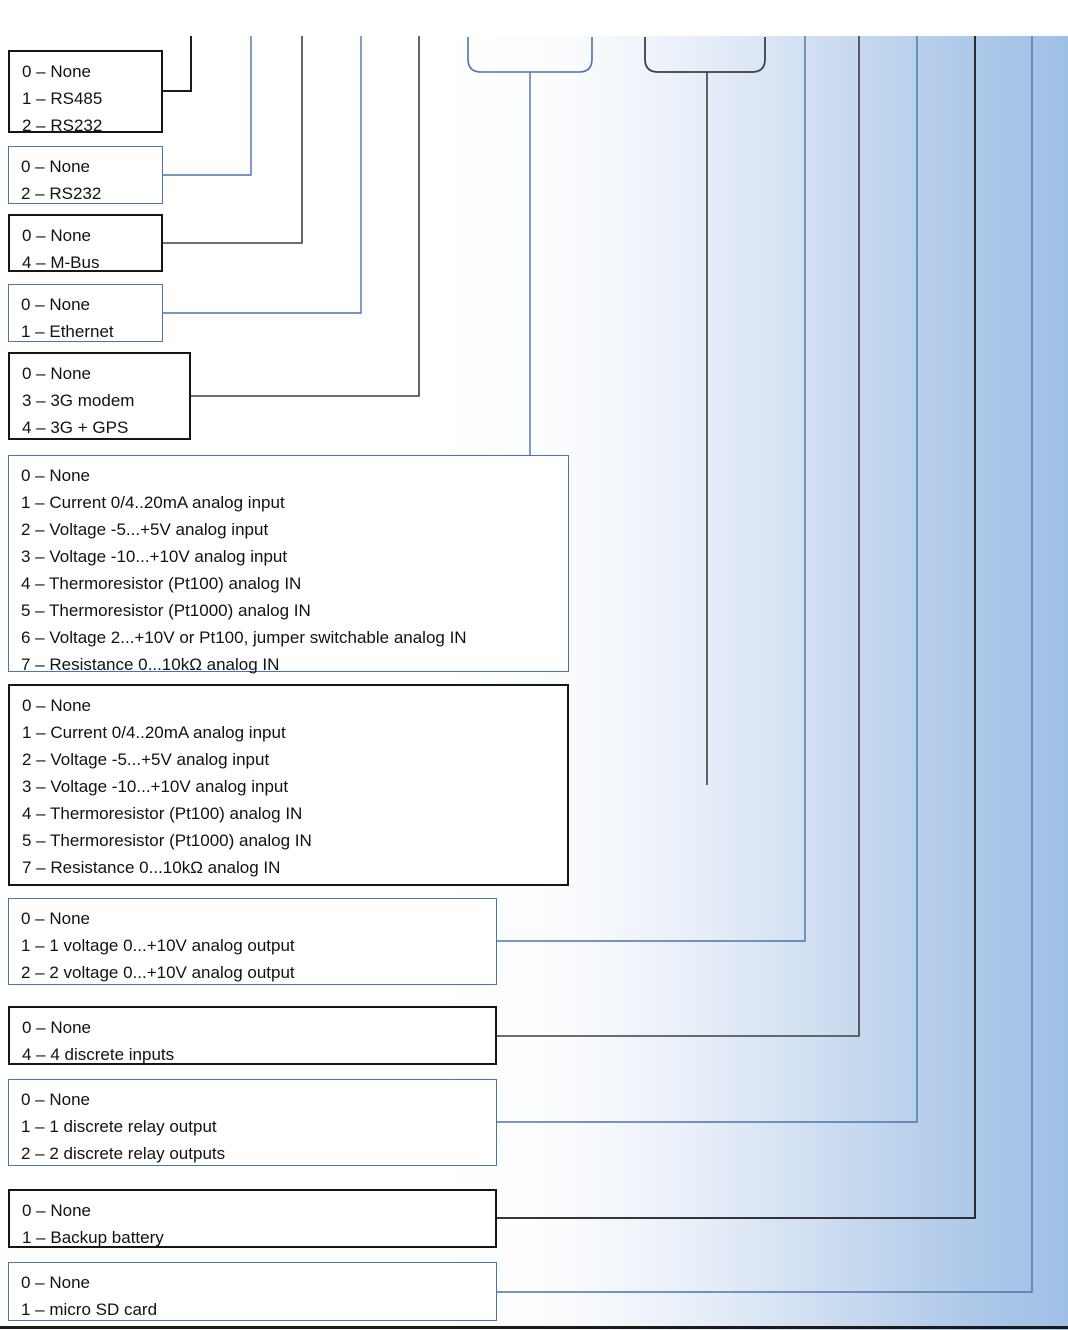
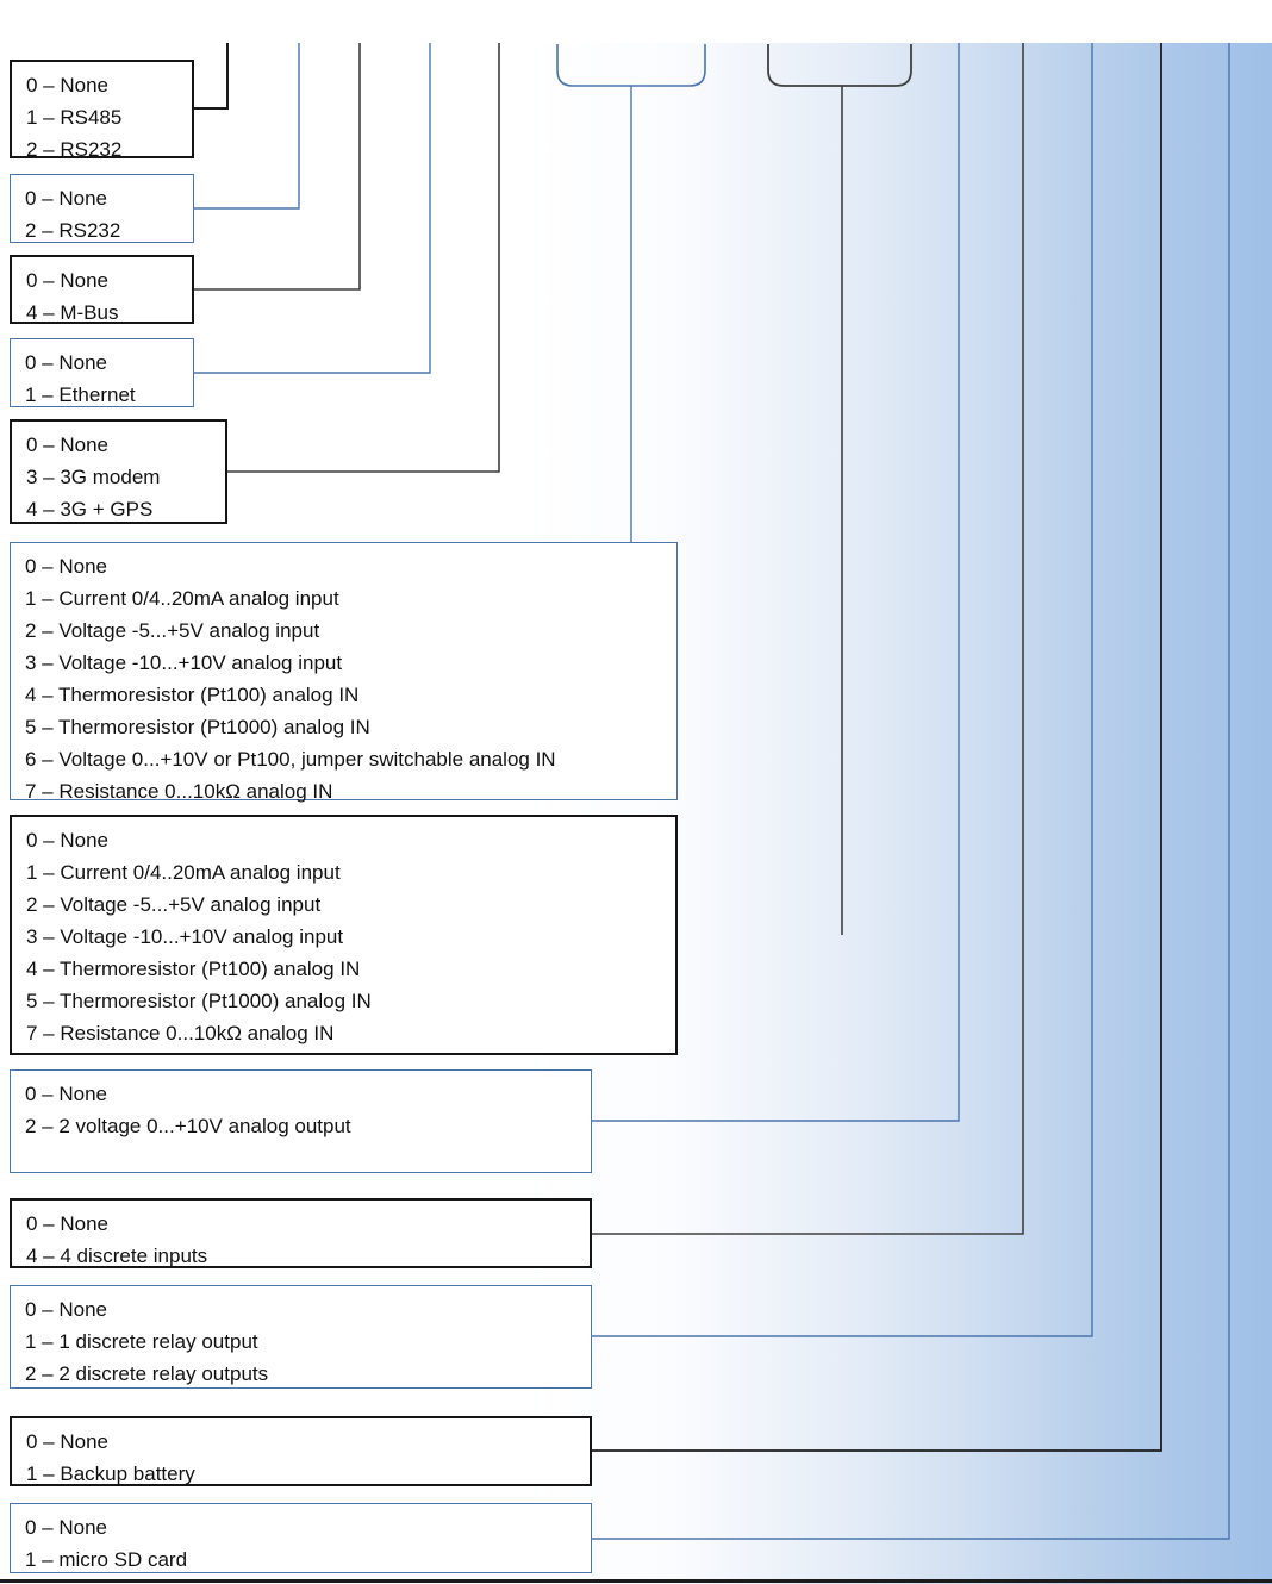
  0 – None
  1 – RS485
  2 – RS232
  0 – None
  2 – RS232
  0 – None
  4 – M-Bus
  0 – None
  1 – Ethernet
  0 – None
  3 – 3G modem
  4 – 3G + GPS
  0 – None
  1 – Current 0/4..20mA analog input
  2 – Voltage -5...+5V analog input
  3 – Voltage -10...+10V analog input
  4 – Thermoresistor (Pt100) analog IN
  5 – Thermoresistor (Pt1000) analog IN
- 6 – Voltage 2...+10V or Pt100, jumper switchable analog IN
+ 6 – Voltage 0...+10V or Pt100, jumper switchable analog IN
  7 – Resistance 0...10kΩ analog IN
  0 – None
  1 – Current 0/4..20mA analog input
  2 – Voltage -5...+5V analog input
  3 – Voltage -10...+10V analog input
  4 – Thermoresistor (Pt100) analog IN
  5 – Thermoresistor (Pt1000) analog IN
  7 – Resistance 0...10kΩ analog IN
  0 – None
- 1 – 1 voltage 0...+10V analog output
  2 – 2 voltage 0...+10V analog output
  0 – None
  4 – 4 discrete inputs
  0 – None
  1 – 1 discrete relay output
  2 – 2 discrete relay outputs
  0 – None
  1 – Backup battery
  0 – None
  1 – micro SD card
